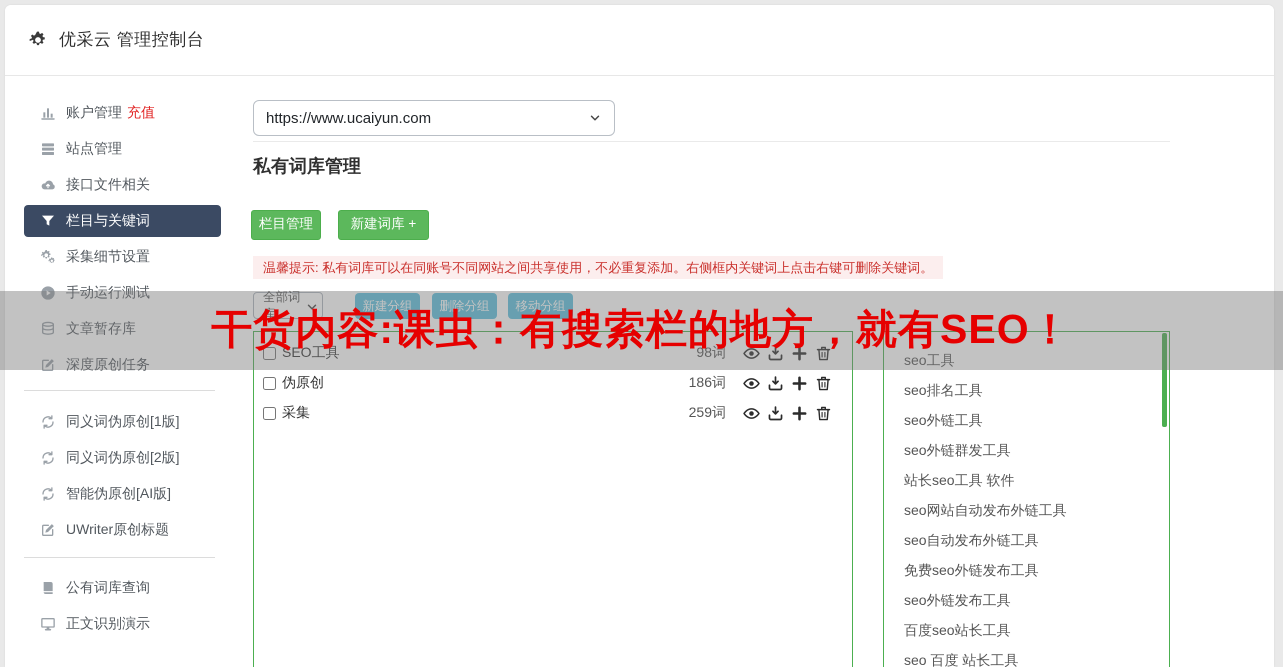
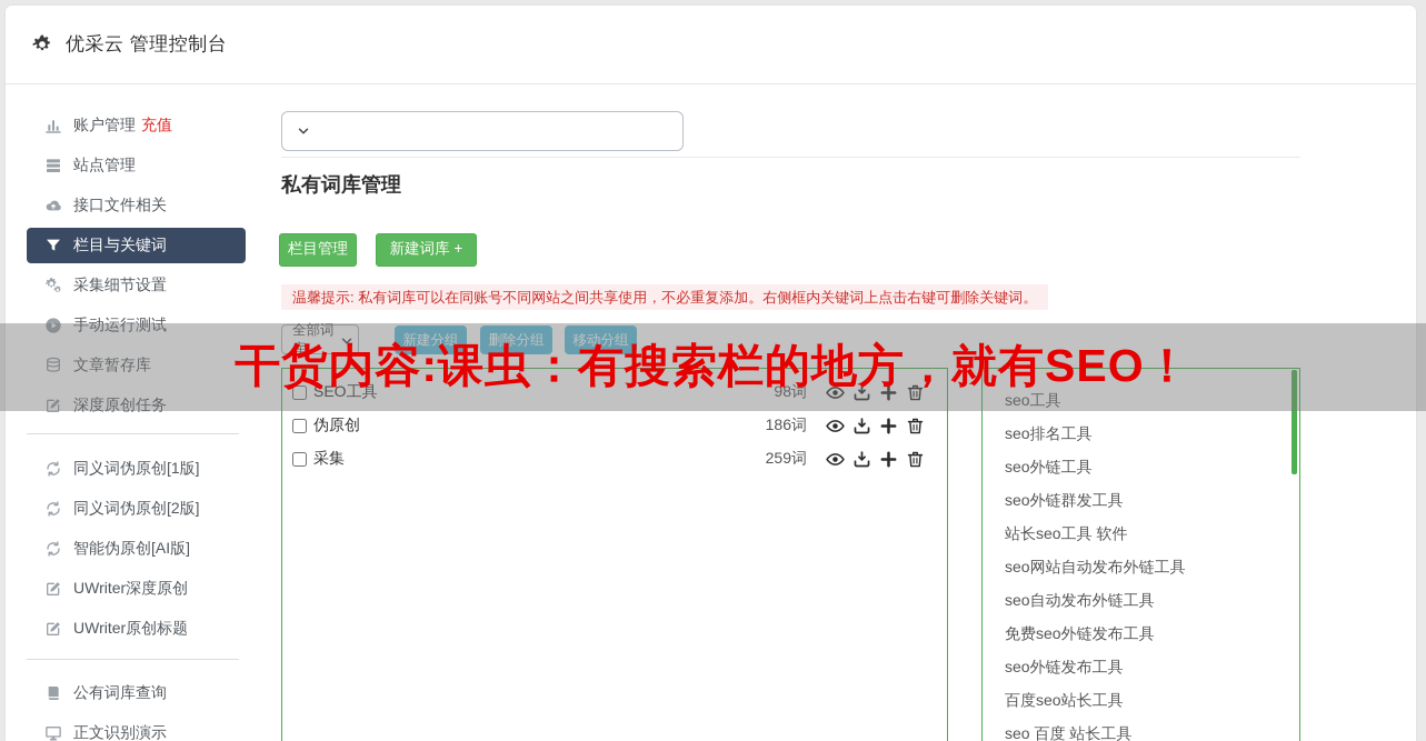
  优采云 管理控制台
  账户管理
  充值
  站点管理
  接口文件相关
  栏目与关键词
  采集细节设置
  手动运行测试
  文章暂存库
  深度原创任务
  同义词伪原创[1版]
  同义词伪原创[2版]
  智能伪原创[AI版]
+ UWriter深度原创
  UWriter原创标题
  公有词库查询
  正文识别演示
- https://www.ucaiyun.com
  私有词库管理
  栏目管理
  新建词库 +
  温馨提示: 私有词库可以在同账号不同网站之间共享使用，不必重复添加。右侧框内关键词上点击右键可删除关键词。
  全部词库
  新建分组
  删除分组
  移动分组
  SEO工具
  98词
  伪原创
  186词
  采集
  259词
  seo工具
  seo排名工具
  seo外链工具
  seo外链群发工具
  站长seo工具 软件
  seo网站自动发布外链工具
  seo自动发布外链工具
  免费seo外链发布工具
  seo外链发布工具
  百度seo站长工具
  seo 百度 站长工具
  干货内容:课虫：有搜索栏的地方，就有SEO！
